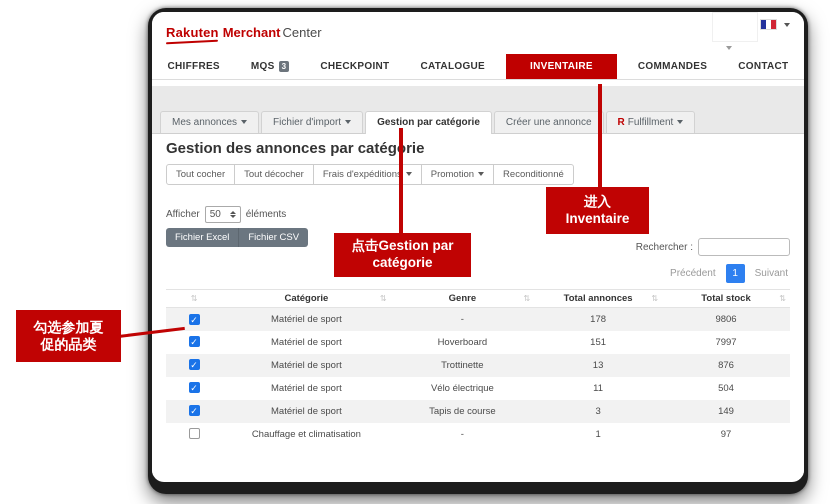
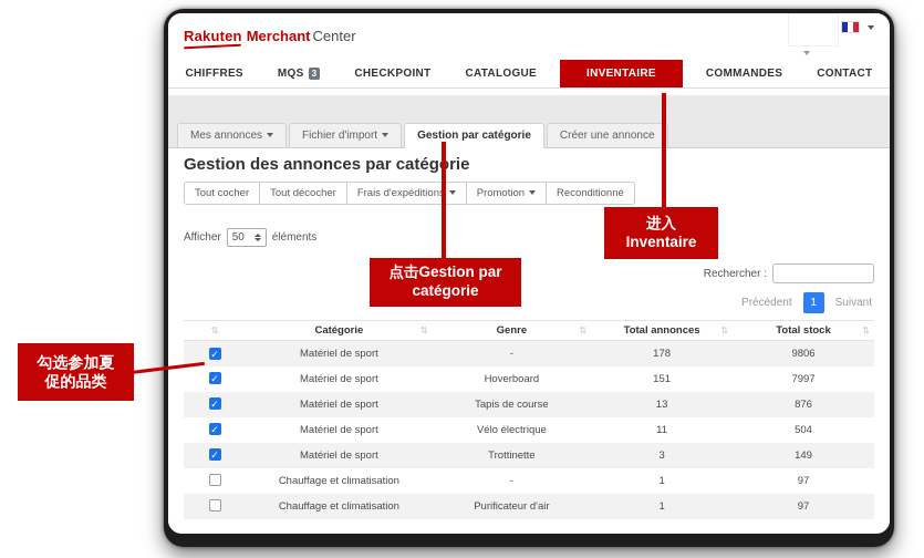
  Rakuten Merchant Center
  CHIFFRES
  MQS
  3
  CHECKPOINT
  CATALOGUE
  INVENTAIRE
  COMMANDES
  CONTACT
  Mes annonces
  Fichier d'import
  Gestion par catégorie
  Créer une annonce
- R Fulfillment
  Gestion des annonces par catégrie
  Tout cocher
  Tout décocher
  Frais d'expédition
  Promotion
  Reconditionné
  Afficher
  50
  éléments
- Fichier Excel
- Fichier CSV
  Rechercher :
  Précédent
  1
  Suivant
  ⇅	Catégorie ⇅	Genre ⇅	Total annonces ⇅	Total stock ⇅
  	Matériel de sport	-	178	9806
  	Matériel de sport	Hoverboard	151	7997
- 	Matériel de sport	Trottinette	13	876
+ 	Matériel de sport	Tapis de course	13	876
  	Matériel de sport	Vélo électrique	11	504
- 	Matériel de sport	Tapis de course	3	149
+ 	Matériel de sport	Trottinette	3	149
  	Chauffage et climatisation	-	1	97
+ 	Chauffage et climatisation	Purificateur d'air	1	97
  进入
  Inventaire
  点击Gestion par
  catégorie
  勾选参加夏
  促的品类
